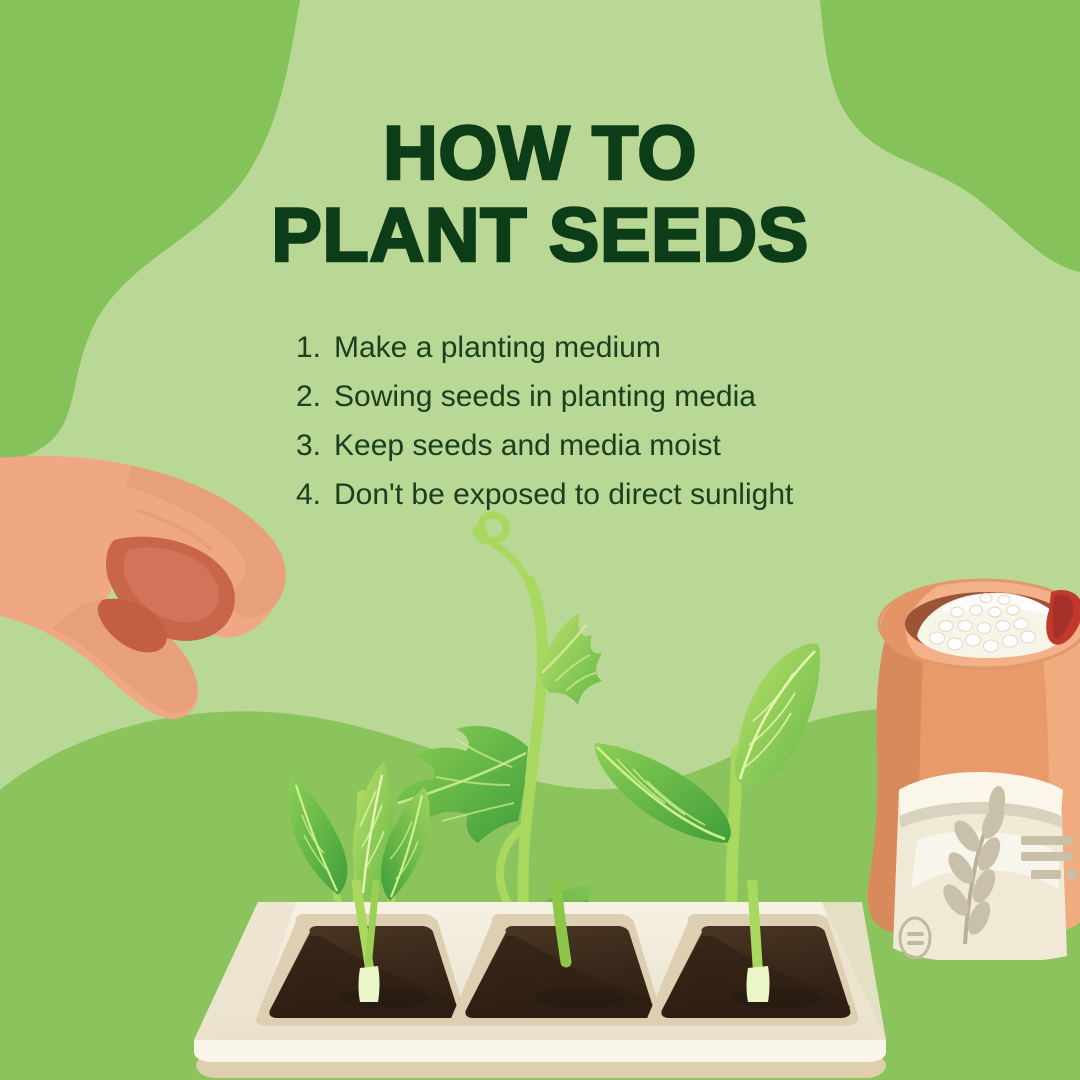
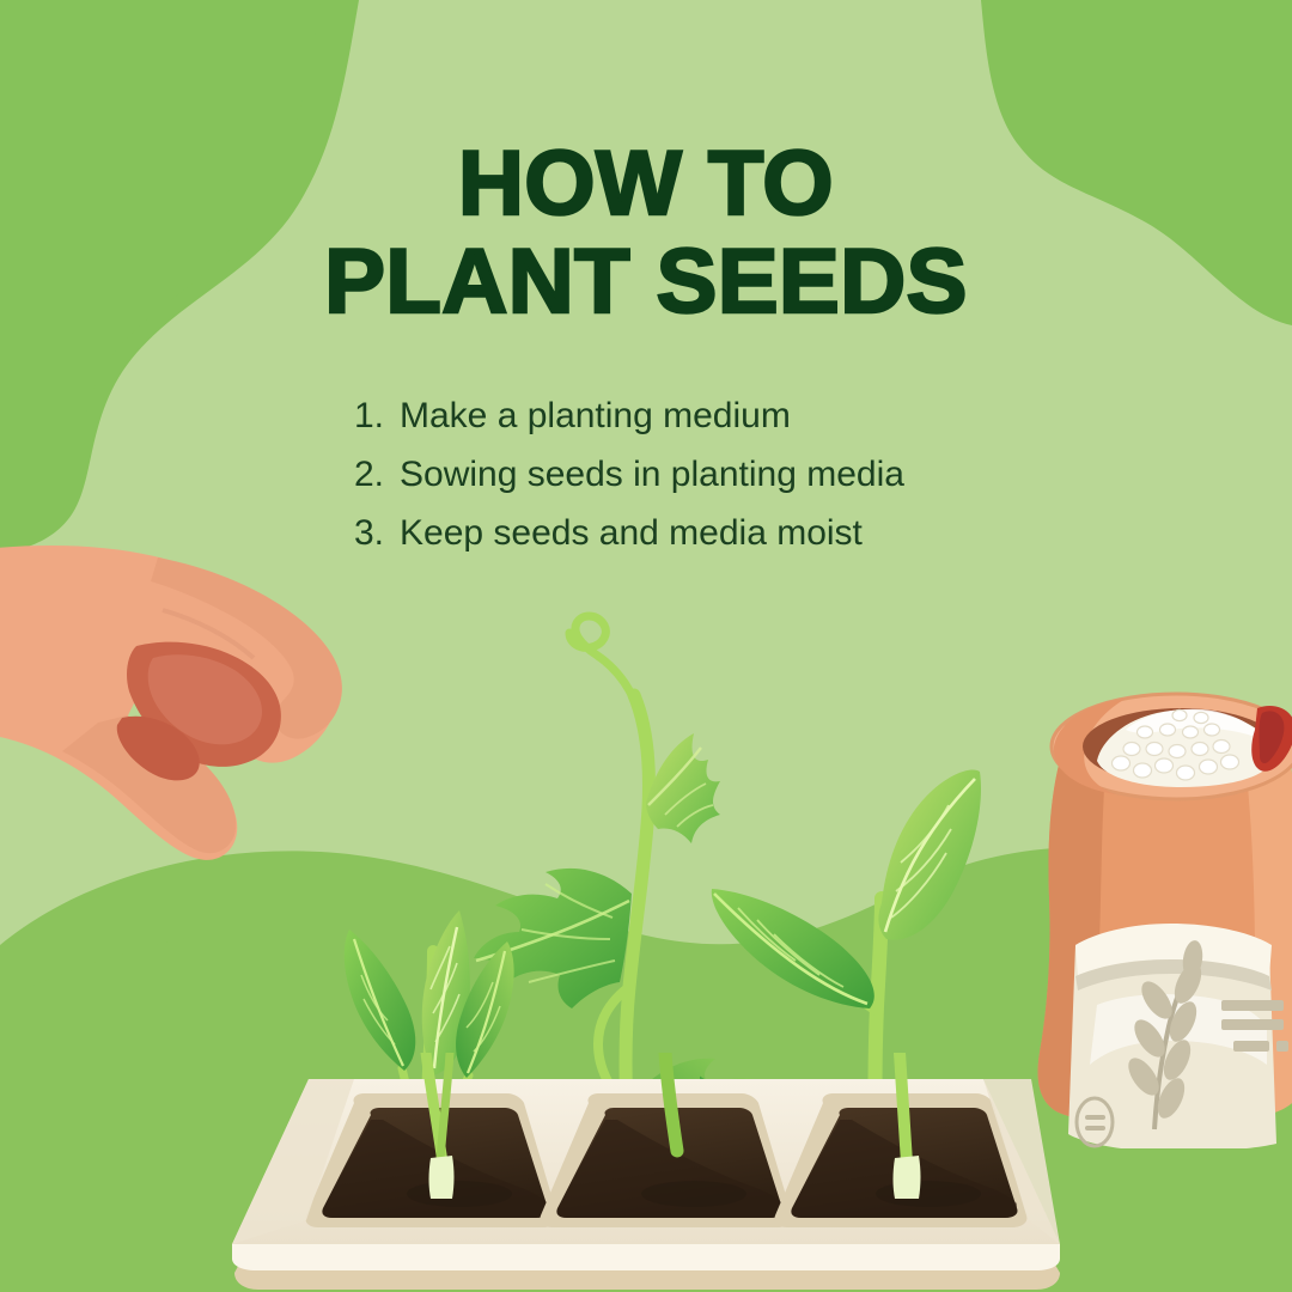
  HOW TO
  PLANT SEEDS
  1.
  Make a planting medium
  2.
  Sowing seeds in planting media
  3.
  Keep seeds and media moist
- 4.
- Don't be exposed to direct sunlight
